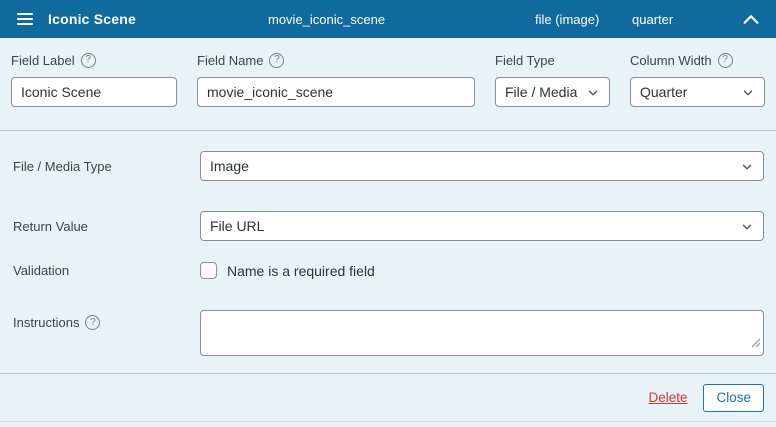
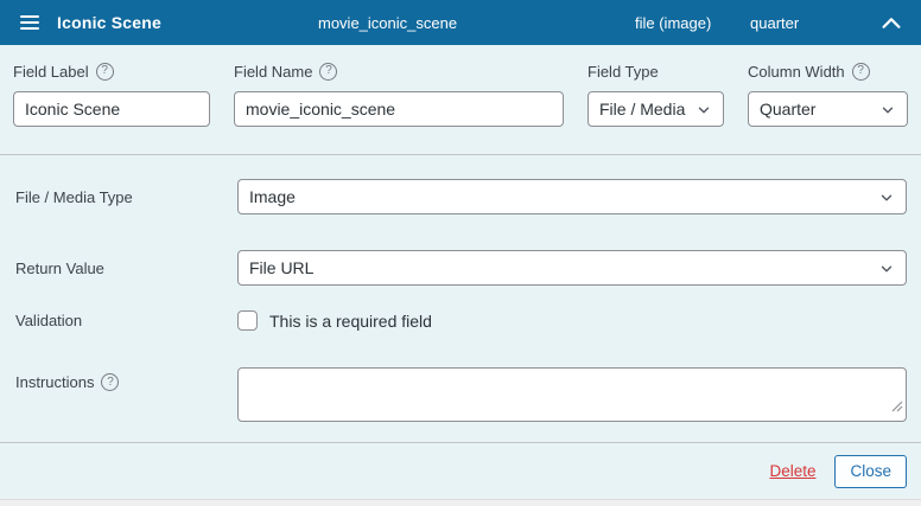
  Iconic Scene
  movie_iconic_scene
  file (image)
  quarter
  Field Label
  ?
  Iconic Scene
  Field Name
  ?
  movie_iconic_scene
  Field Type
  File / Media
  Column Width
  ?
  Quarter
  File / Media Type
  Image
  Return Value
  File URL
  Validation
- Name is a required field
+ This is a required field
  Instructions
  ?
  Delete
  Close
